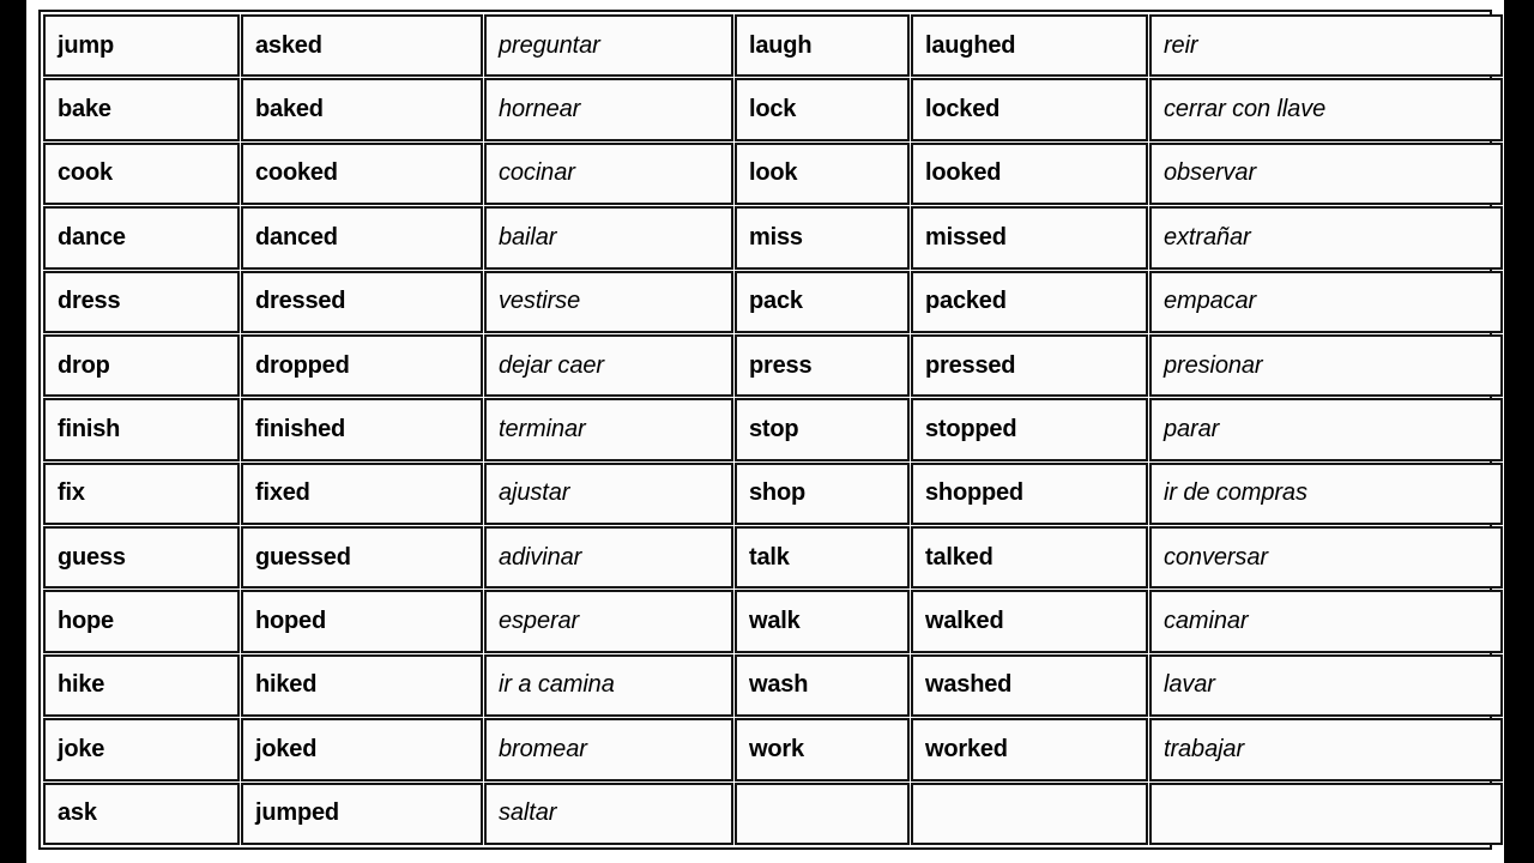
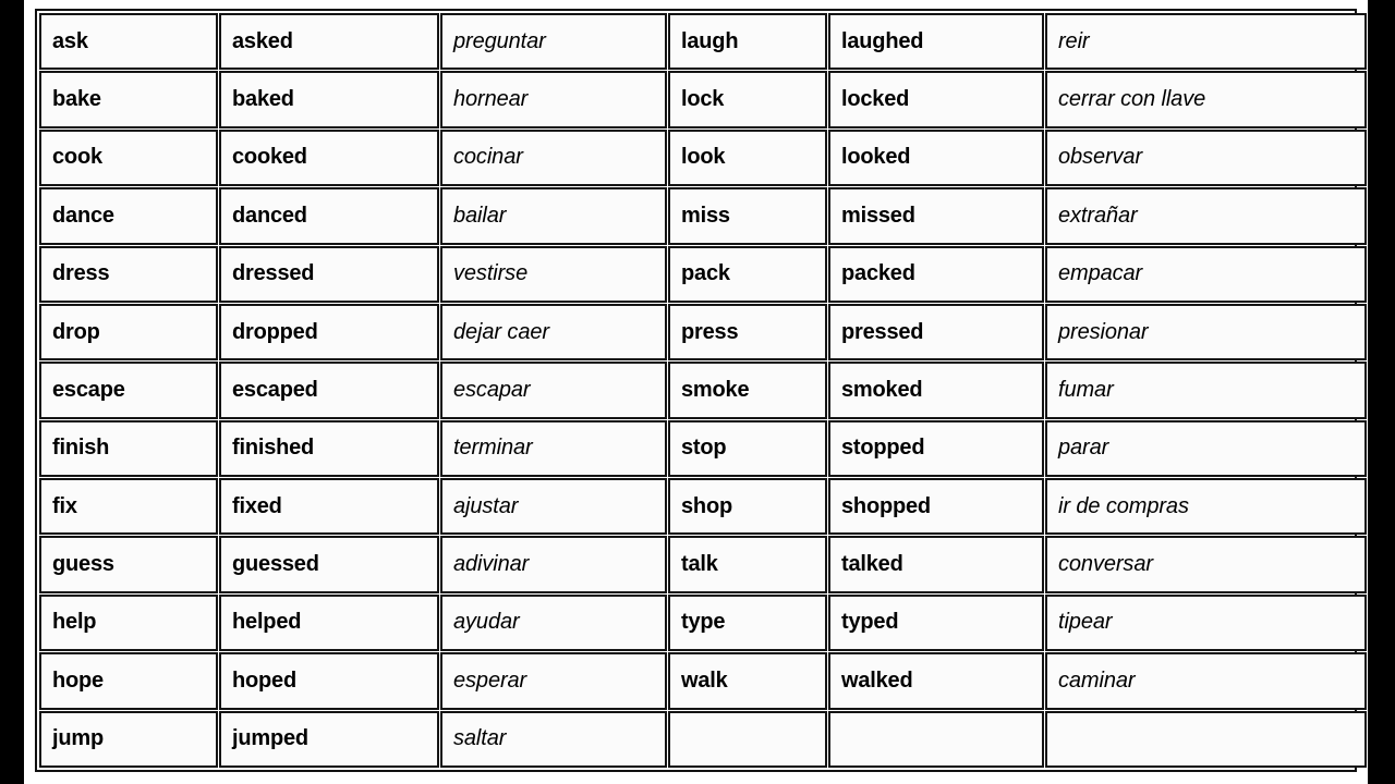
- jump	asked	preguntar	laugh	laughed	reir
+ ask	asked	preguntar	laugh	laughed	reir
  bake	baked	hornear	lock	locked	cerrar con llave
  cook	cooked	cocinar	look	looked	observar
  dance	danced	bailar	miss	missed	extrañar
  dress	dressed	vestirse	pack	packed	empacar
  drop	dropped	dejar caer	press	pressed	presionar
+ escape	escaped	escapar	smoke	smoked	fumar
  finish	finished	terminar	stop	stopped	parar
  fix	fixed	ajustar	shop	shopped	ir de compras
  guess	guessed	adivinar	talk	talked	conversar
+ help	helped	ayudar	type	typed	tipear
  hope	hoped	esperar	walk	walked	caminar
- hike	hiked	ir a camina	wash	washed	lavar
- joke	joked	bromear	work	worked	trabajar
- ask	jumped	saltar
+ jump	jumped	saltar
